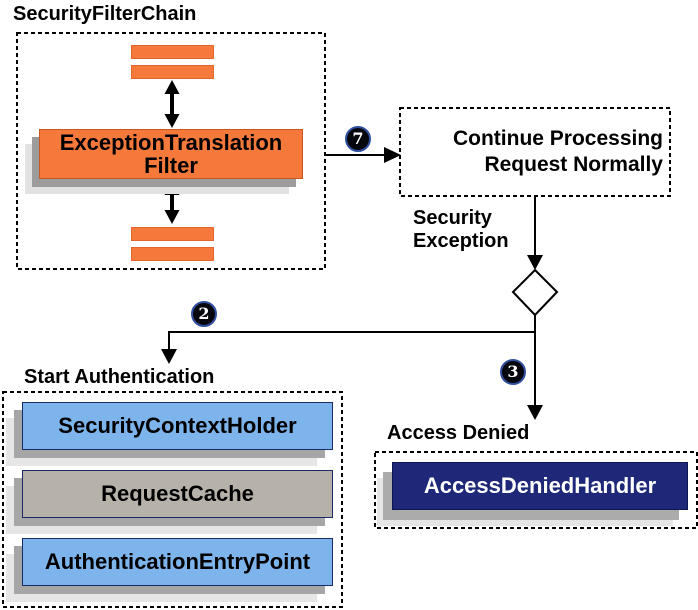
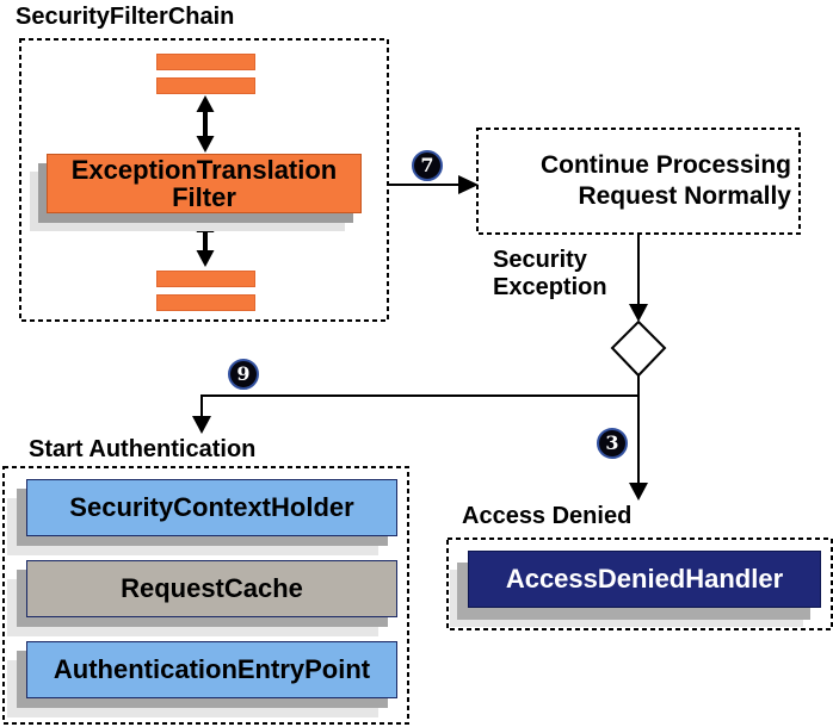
  SecurityFilterChain
  ExceptionTranslation
  Filter
  7
- 2
+ 9
  3
  Continue Processing
  Request Normally
  Security
  Exception
  Start Authentication
  SecurityContextHolder
  RequestCache
  AuthenticationEntryPoint
  Access Denied
  AccessDeniedHandler
